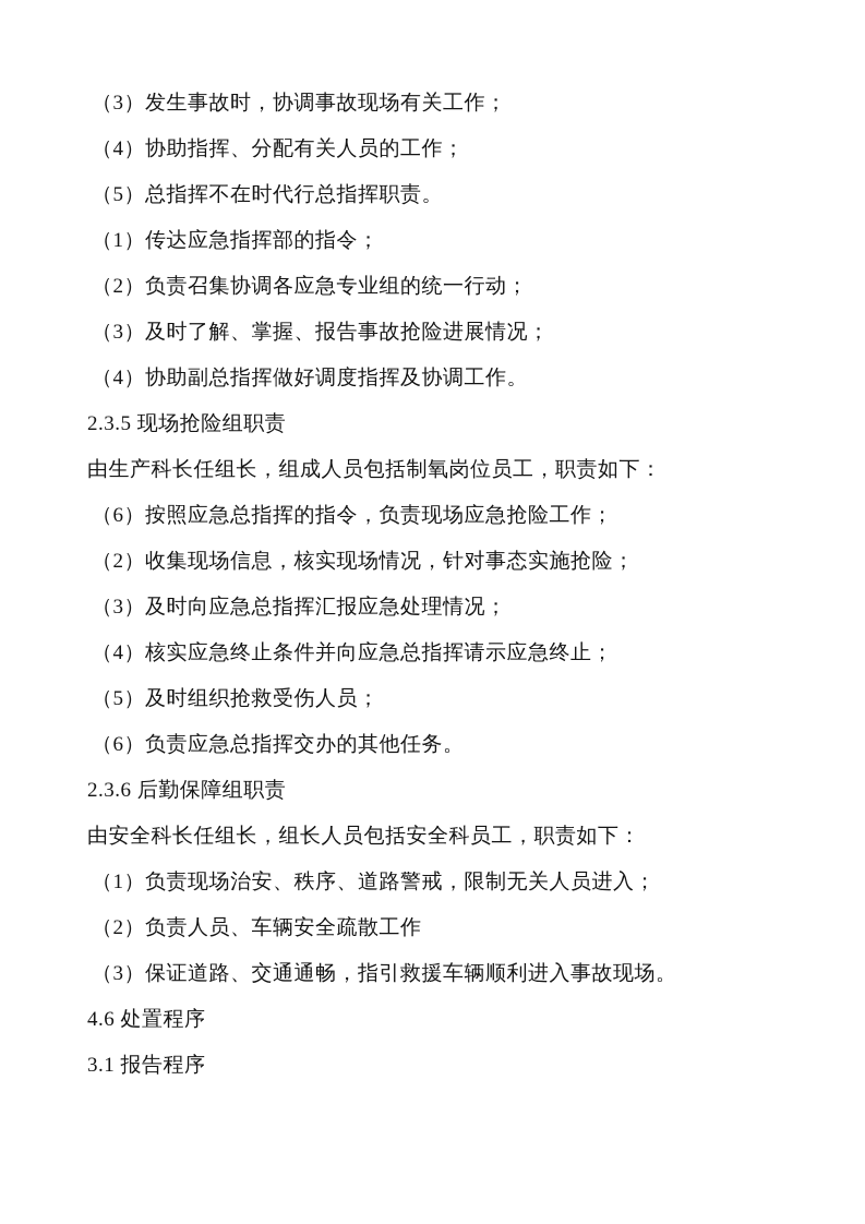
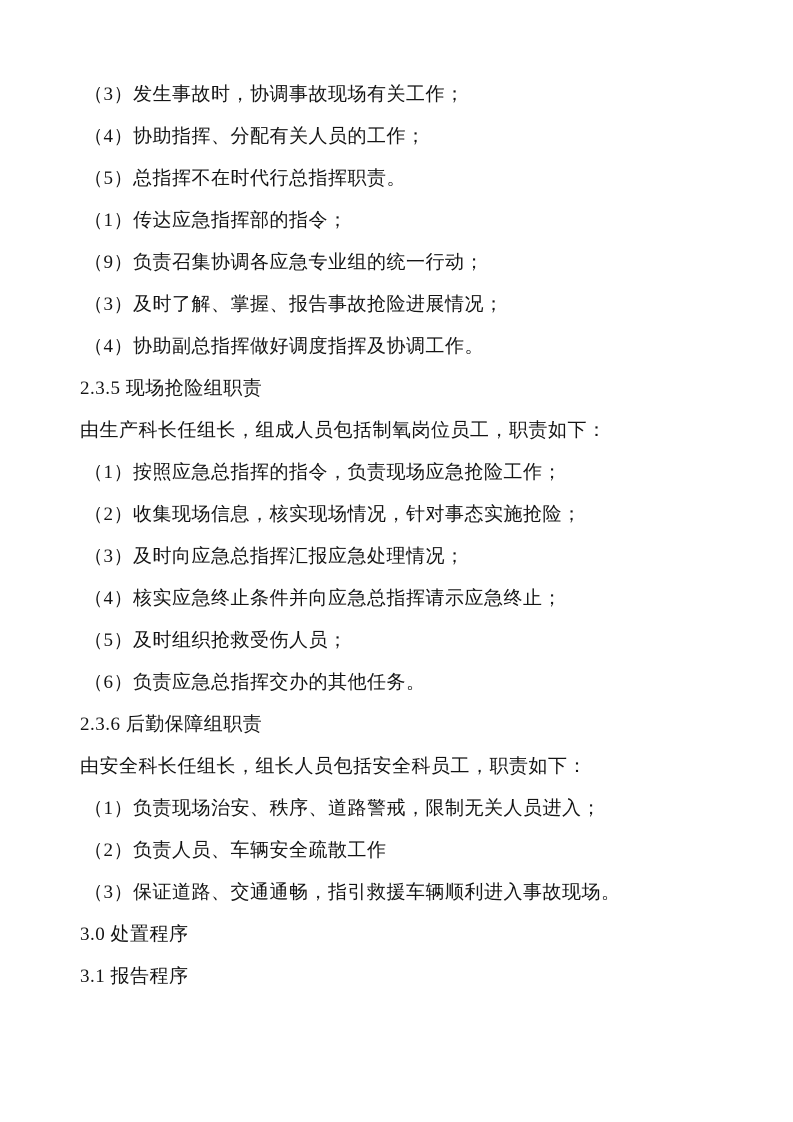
  （3）发生事故时，协调事故现场有关工作；
  （4）协助指挥、分配有关人员的工作；
  （5）总指挥不在时代行总指挥职责。
  （1）传达应急指挥部的指令；
- （2）负责召集协调各应急专业组的统一行动；
+ （9）负责召集协调各应急专业组的统一行动；
  （3）及时了解、掌握、报告事故抢险进展情况；
  （4）协助副总指挥做好调度指挥及协调工作。
  2.3.5 现场抢险组职责
  由生产科长任组长，组成人员包括制氧岗位员工，职责如下：
- （6）按照应急总指挥的指令，负责现场应急抢险工作；
+ （1）按照应急总指挥的指令，负责现场应急抢险工作；
  （2）收集现场信息，核实现场情况，针对事态实施抢险；
  （3）及时向应急总指挥汇报应急处理情况；
  （4）核实应急终止条件并向应急总指挥请示应急终止；
  （5）及时组织抢救受伤人员；
  （6）负责应急总指挥交办的其他任务。
  2.3.6 后勤保障组职责
  由安全科长任组长，组长人员包括安全科员工，职责如下：
  （1）负责现场治安、秩序、道路警戒，限制无关人员进入；
  （2）负责人员、车辆安全疏散工作
  （3）保证道路、交通通畅，指引救援车辆顺利进入事故现场。
- 4.6 处置程序
+ 3.0 处置程序
  3.1 报告程序
